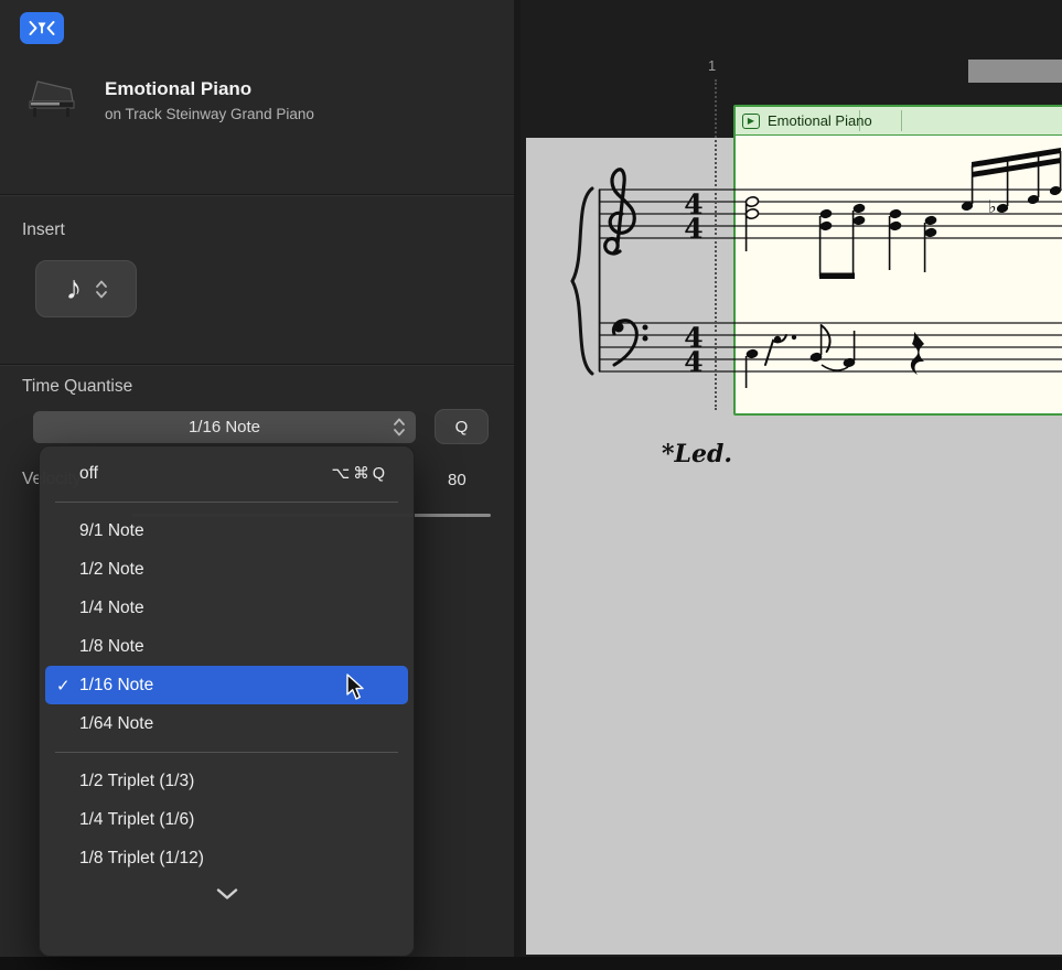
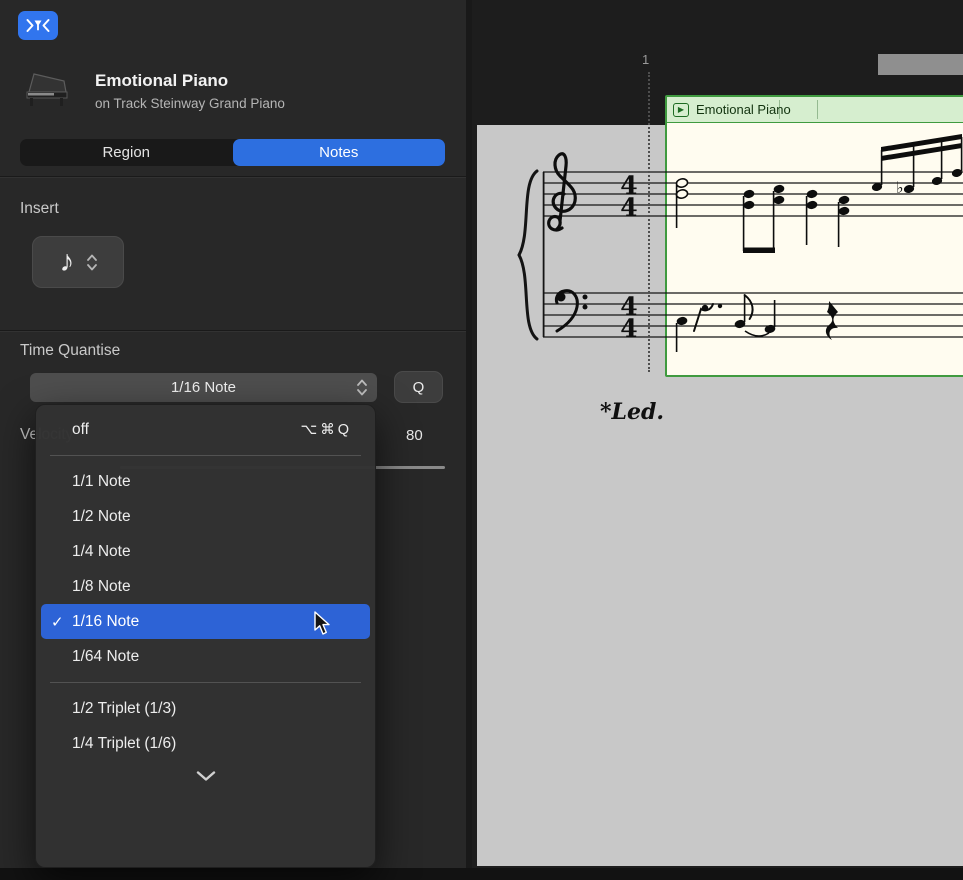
  Emotional Piano
  on Track Steinway Grand Piano
+ Region
+ Notes
  Insert
  ♪
  Time Quantise
  1/16 Note
  Q
  80
  1
  ▶
  Emotional Piano
  4
  4
  4
  4
  ♭
  *Led.
  off
  ⌥⌘Q
- 9/1 Note
+ 1/1 Note
  1/2 Note
  1/4 Note
  1/8 Note
  ✓
  1/16 Note
  1/64 Note
  1/2 Triplet (1/3)
  1/4 Triplet (1/6)
- 1/8 Triplet (1/12)
